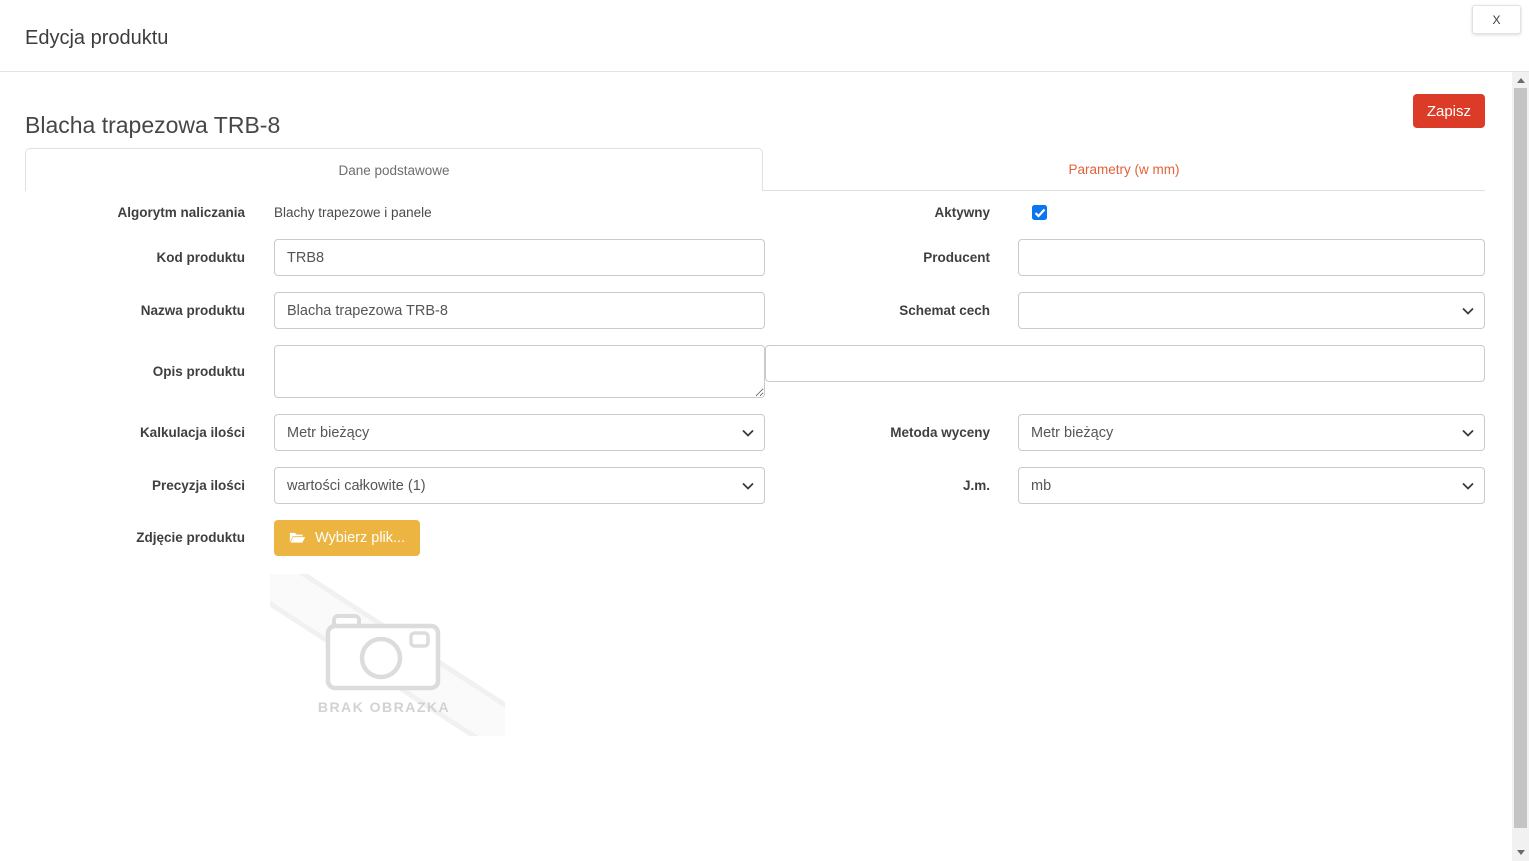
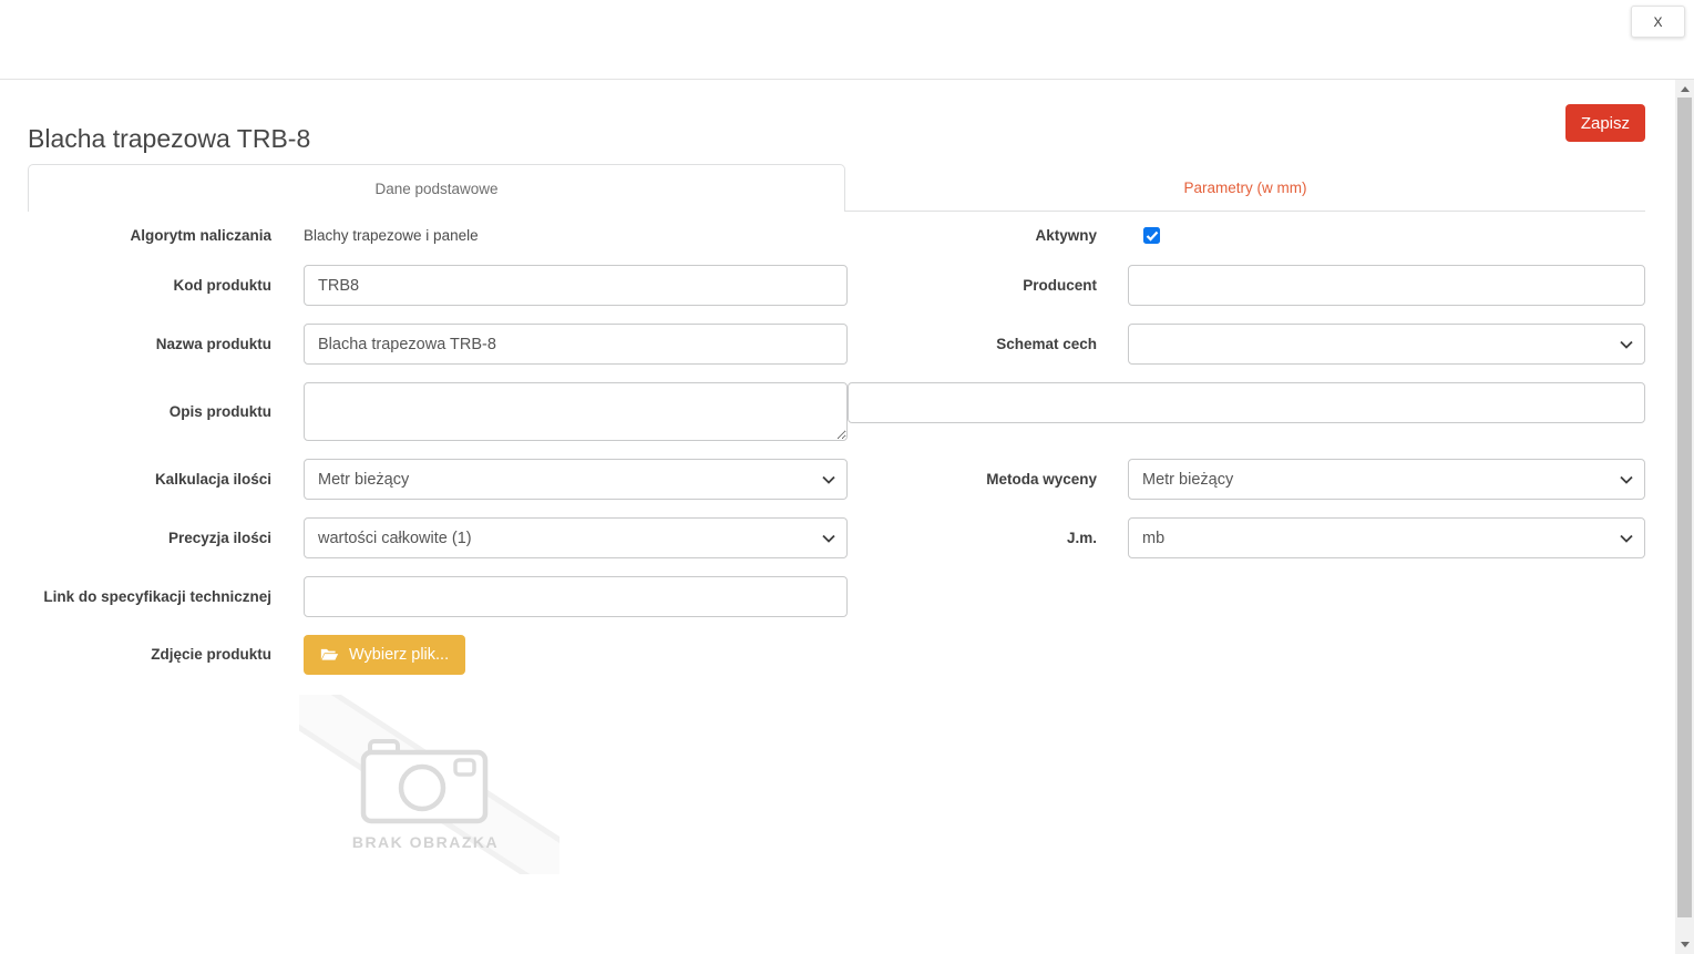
- Edycja produktu
  X
  Zapisz
  Blacha trapezowa TRB-8
  Dane podstawowe
  Parametry (w mm)
  Algorytm naliczania
  Blachy trapezowe i panele
  Kod produktu
  TRB8
  Nazwa produktu
  Blacha trapezowa TRB-8
  Opis produktu
  Kalkulacja ilości
  Metr bieżący
  Precyzja ilości
  wartości całkowite (1)
+ Link do specyfikacji technicznej
  Zdjęcie produktu
  Wybierz plik...
  BRAK OBRAZKA
  Aktywny
  Producent
  Schemat cech
  Metoda wyceny
  Metr bieżący
  J.m.
  mb
